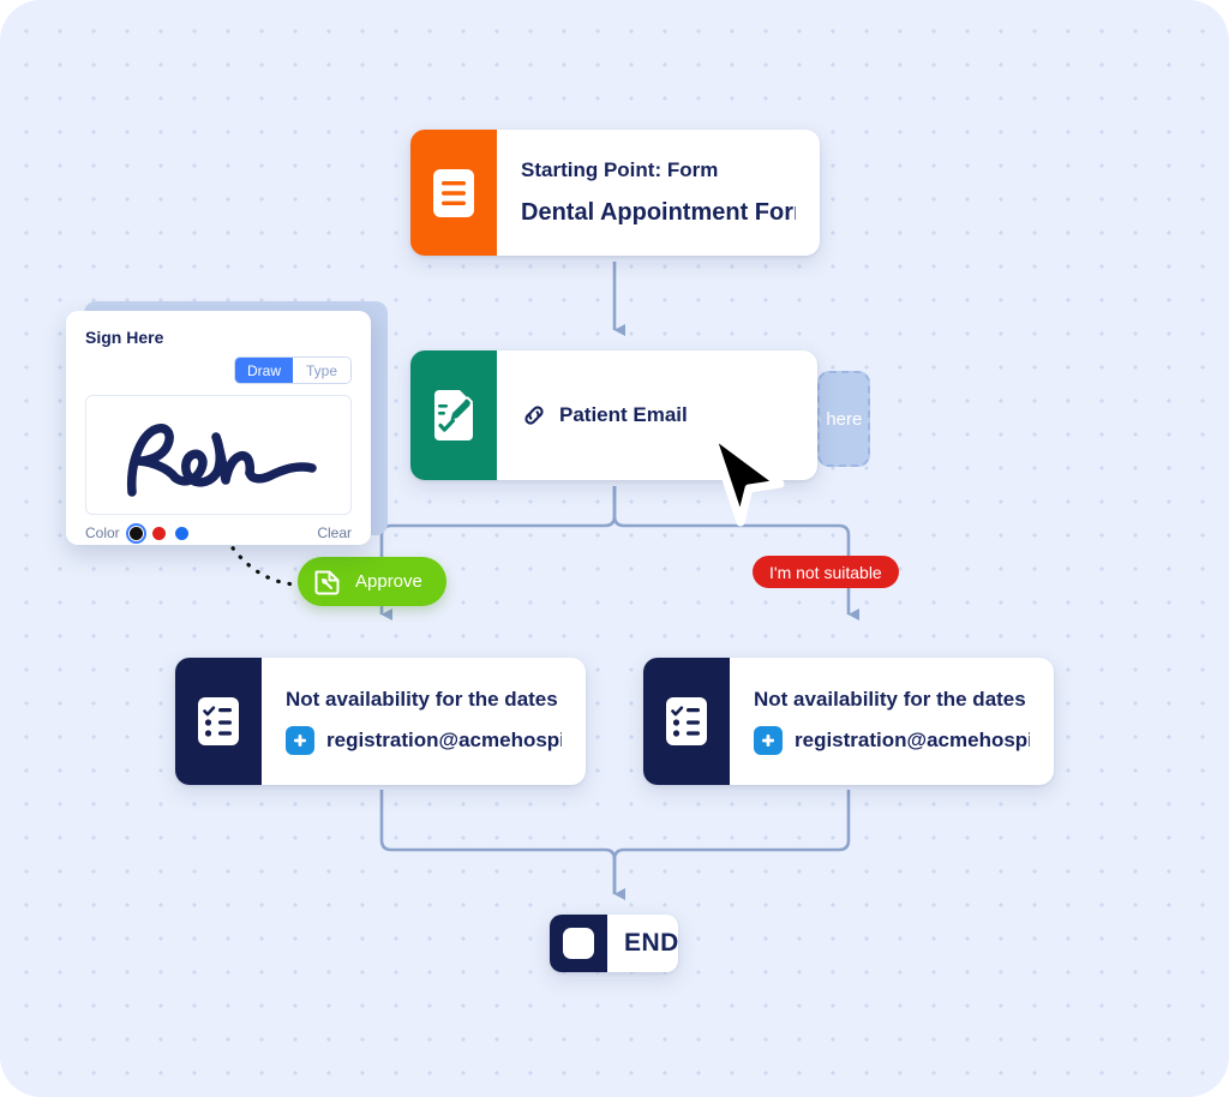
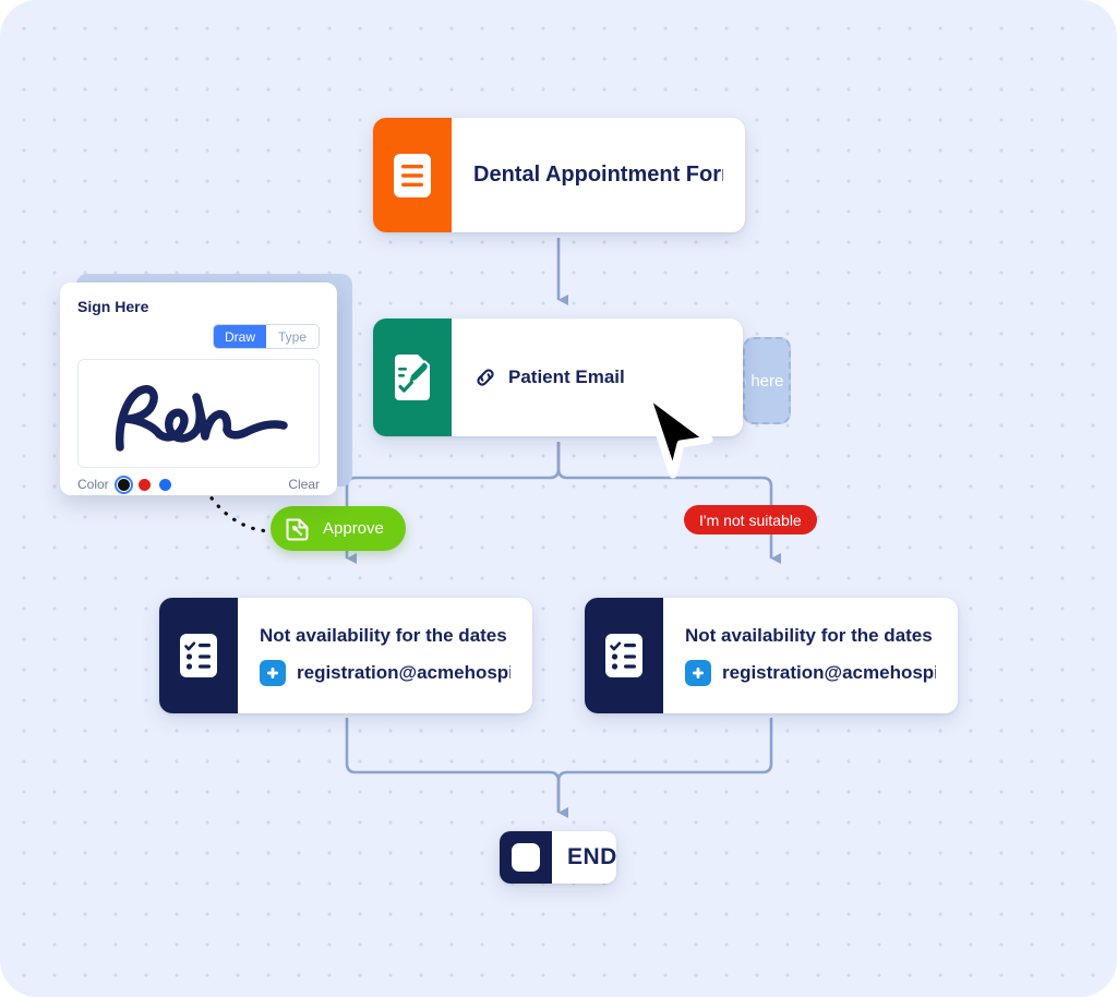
- Starting Point: Form
  Dental Appointment For
  Patient Email
  Approve
  I'm not suitable
  Not availability for the dates
  registration@acmehosp
  Not availability for the dates
  registration@acmehosp
  END
  Sign Here
  Draw
  Type
  Color
  Clear
